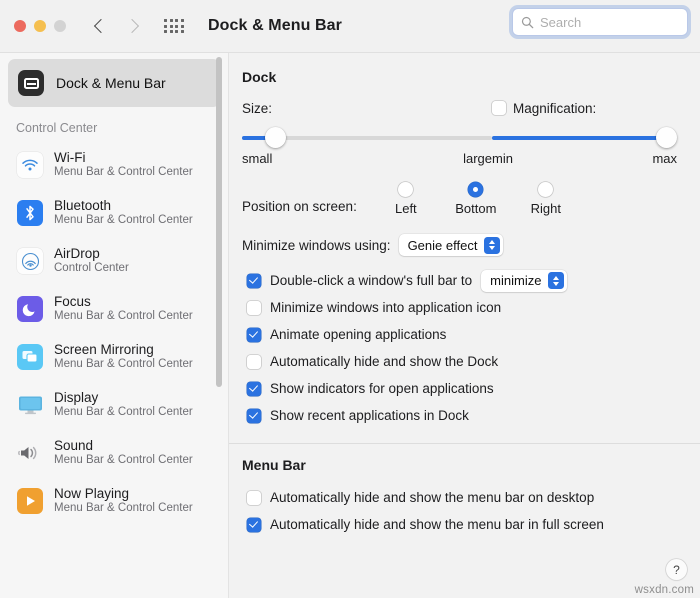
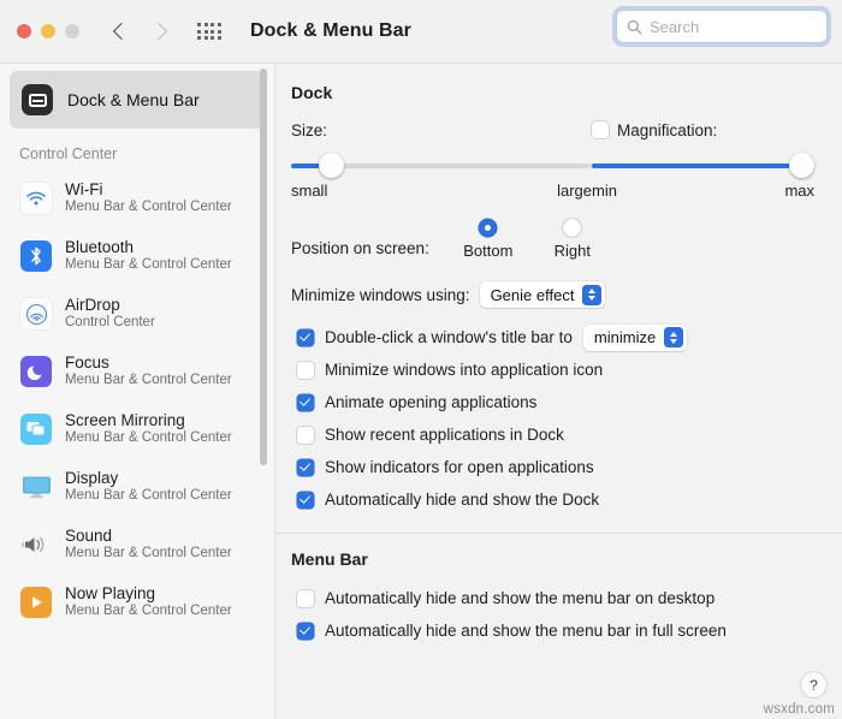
  Dock & Menu Bar
  Search
  Dock & Menu Bar
  Control Center
  Wi-Fi
  Menu Bar & Control Center
  Bluetooth
  Menu Bar & Control Center
  AirDrop
  Control Center
  Focus
  Menu Bar & Control Center
  Screen Mirroring
  Menu Bar & Control Center
  Display
  Menu Bar & Control Center
  Sound
  Menu Bar & Control Center
  Now Playing
  Menu Bar & Control Center
  Dock
  Size:
  small
  large
  Magnification:
  min
  max
  Position on screen:
- Left
  Bottom
  Right
  Minimize windows using:
  Genie effect
- Double-click a window's full bar to
+ Double-click a window's title bar to
  minimize
  Minimize windows into application icon
  Animate opening applications
- Automatically hide and show the Dock
+ Show recent applications in Dock
  Show indicators for open applications
- Show recent applications in Dock
+ Automatically hide and show the Dock
  Menu Bar
  Automatically hide and show the menu bar on desktop
  Automatically hide and show the menu bar in full screen
  ?
  wsxdn.com
